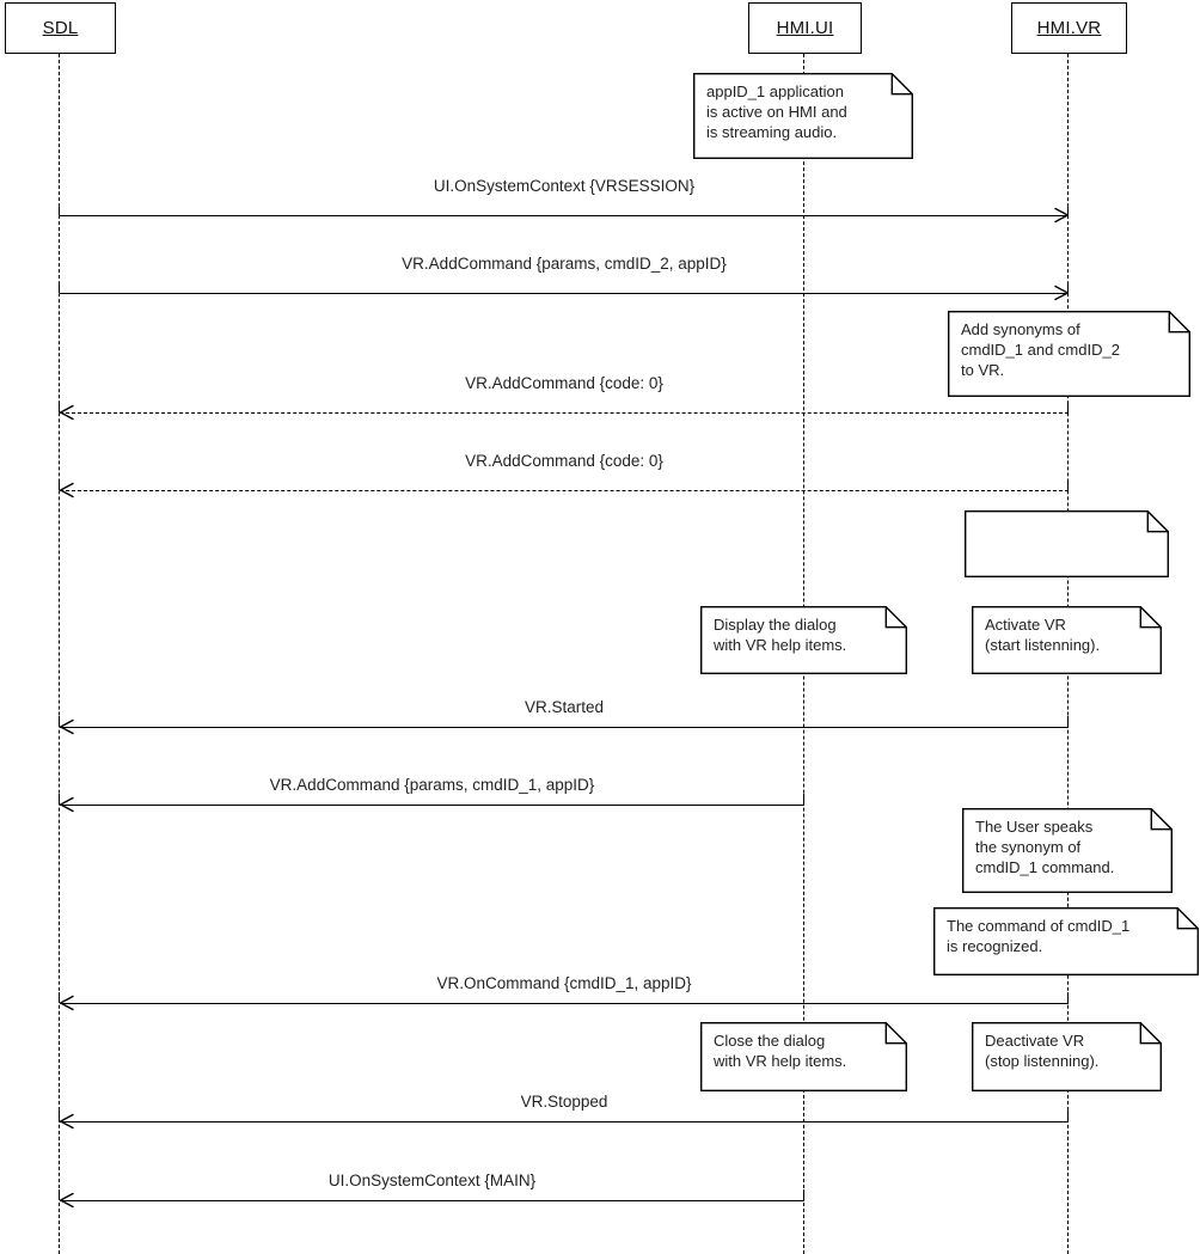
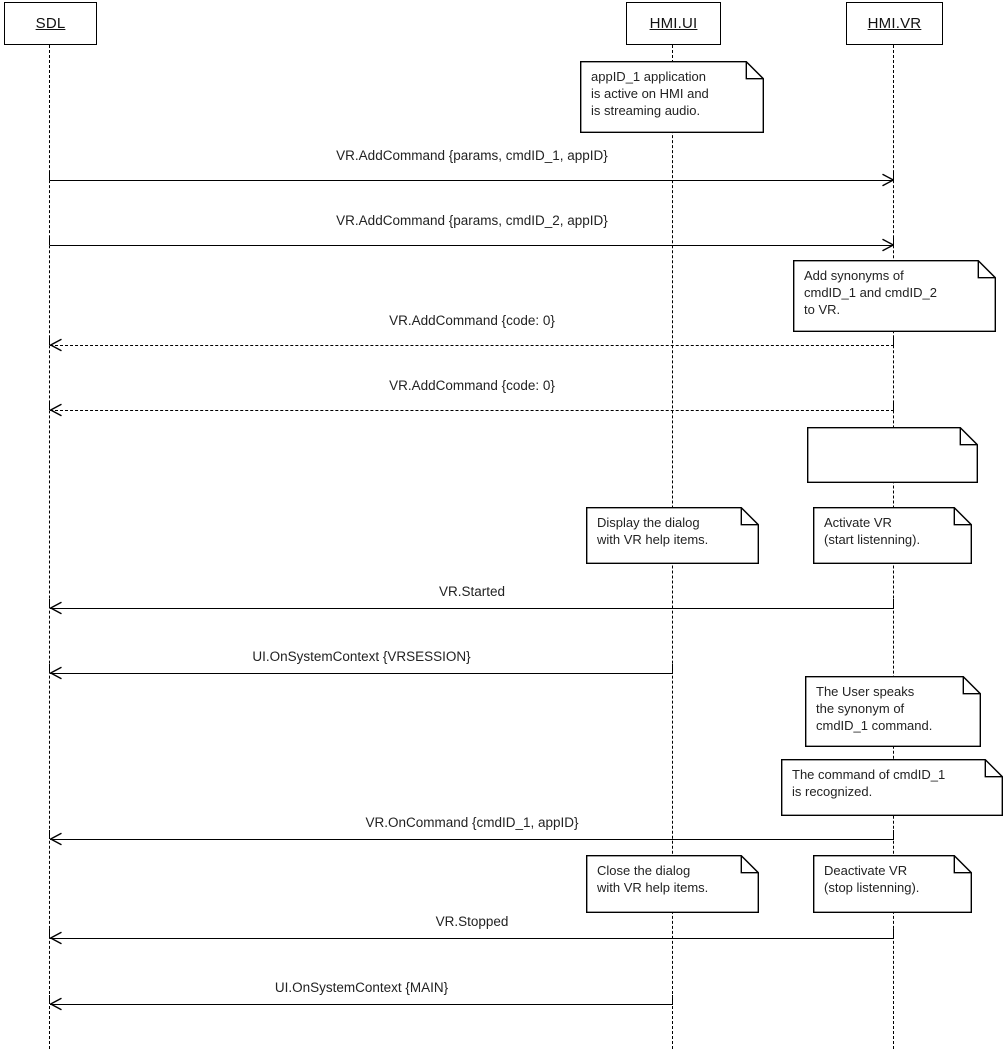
- UI.OnSystemContext {VRSESSION}
+ VR.AddCommand {params, cmdID_1, appID}
  VR.AddCommand {params, cmdID_2, appID}
  VR.AddCommand {code: 0}
  VR.AddCommand {code: 0}
  VR.Started
- VR.AddCommand {params, cmdID_1, appID}
+ UI.OnSystemContext {VRSESSION}
  VR.OnCommand {cmdID_1, appID}
  VR.Stopped
  UI.OnSystemContext {MAIN}
  SDL
  HMI.UI
  HMI.VR
  appID_1 application
  is active on HMI and
  is streaming audio.
  Add synonyms of
  cmdID_1 and cmdID_2
  to VR.
  Display the dialog
  with VR help items.
  Activate VR
  (start listenning).
  The User speaks
  the synonym of
  cmdID_1 command.
  The command of cmdID_1
  is recognized.
  Close the dialog
  with VR help items.
  Deactivate VR
  (stop listenning).
